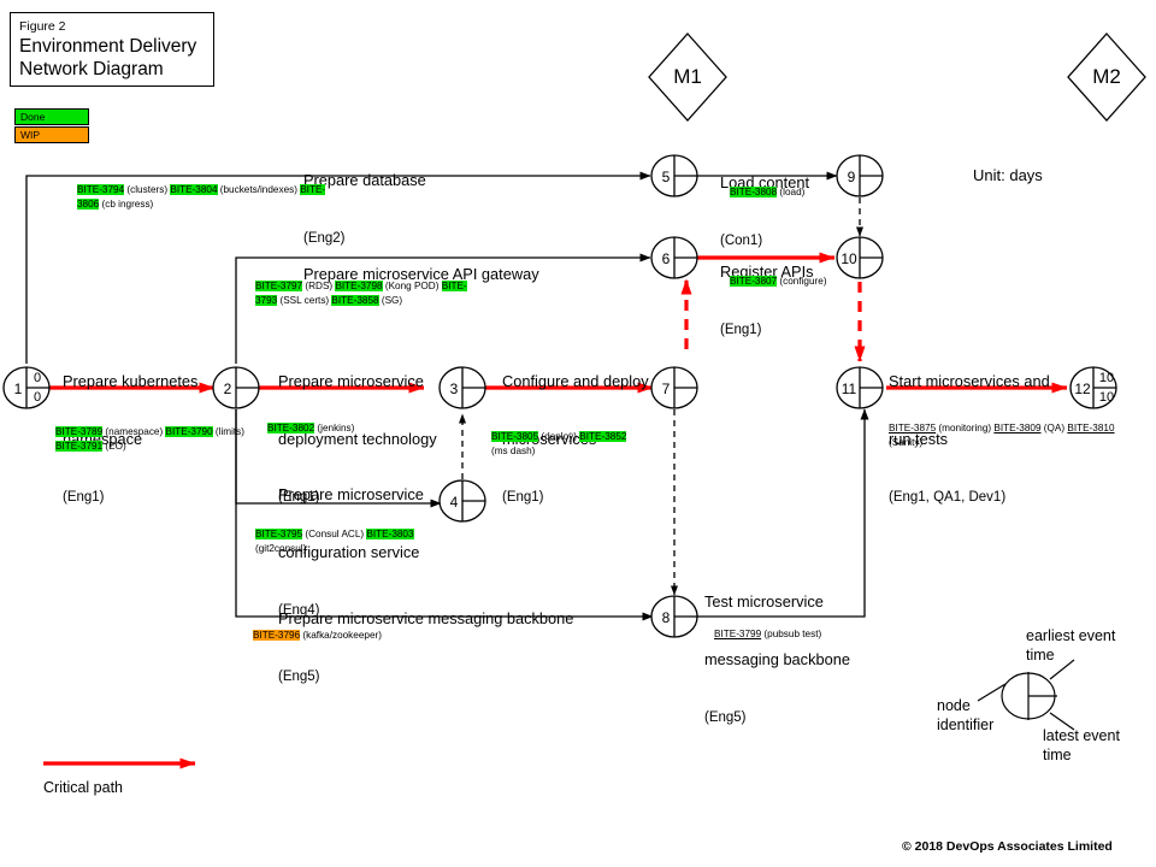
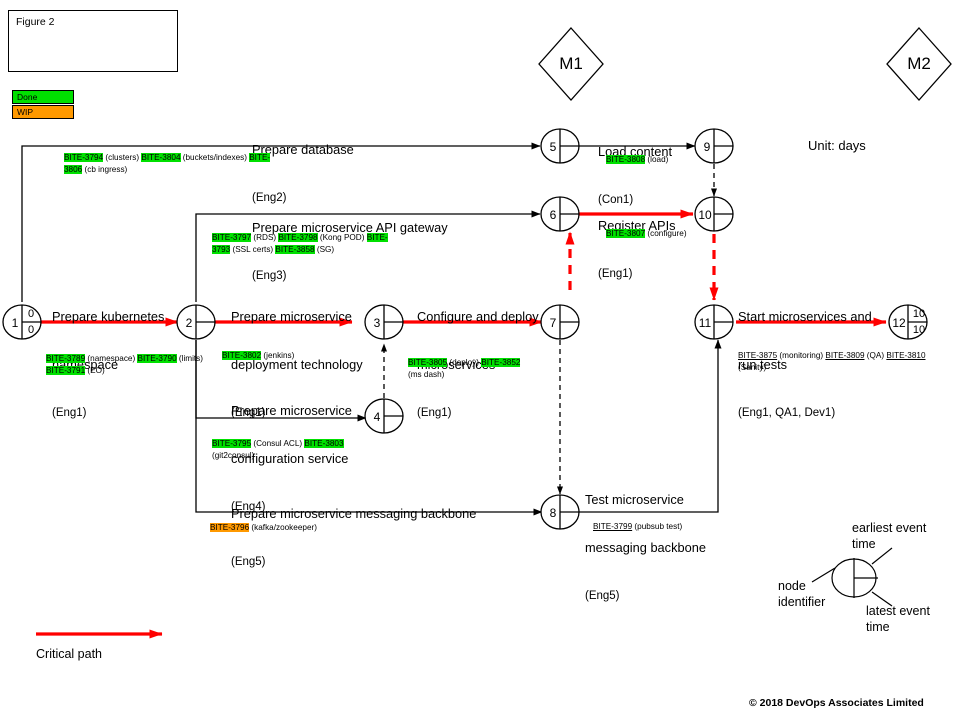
  Figure 2
- Environment Delivery
- Network Diagram
  Done
  WIP
  Unit: days
  Prepare database
  (Eng2)
  Load content
  (Con1)
  Prepare microservice API gateway
+ (Eng3)
  Register APIs
  (Eng1)
  Prepare kubernetes
  namespace
  (Eng1)
  Prepare microservice
  deployment technology
  (Eng1)
  Configure and deploy
  (Eng1)
  Start microservices and
  run tests
  (Eng1, QA1, Dev1)
  Prepare microservice
  configuration service
  (Eng4)
  Prepare microservice messaging backbone
  (Eng5)
  Test microservice
  messaging backbone
  (Eng5)
  BITE-3794 (clusters) BITE-3804 (buckets/indexes) BITE-3806 (cb ingress)
  BITE-3797 (RDS) BITE-3798 (Kong POD) BITE-3793 (SSL certs) BITE-3858 (SG)
  BITE-3789 (namespace) BITE-3790 (limits) BITE-3791 (EO)
  BITE-3802 (jenkins)
  BITE-3805 (deploy) BITE-3852 (ms dash)
  BITE-3795 (Consul ACL) BITE-3803 (git2consul)
  BITE-3796 (kafka/zookeeper)
  BITE-3808 (load)
  BITE-3807 (configure)
  BITE-3799 (pubsub test)
  BITE-3875 (monitoring) BITE-3809 (QA) BITE-3810 (Sanity)
  1
  2
  3
  4
  5
  6
  7
  8
  9
  10
  11
  12
  0
  0
  10
  10
  M1
  M2
  earliest event
  time
  node
  identifier
  latest event
  time
  Critical path
  © 2018 DevOps Associates Limited
